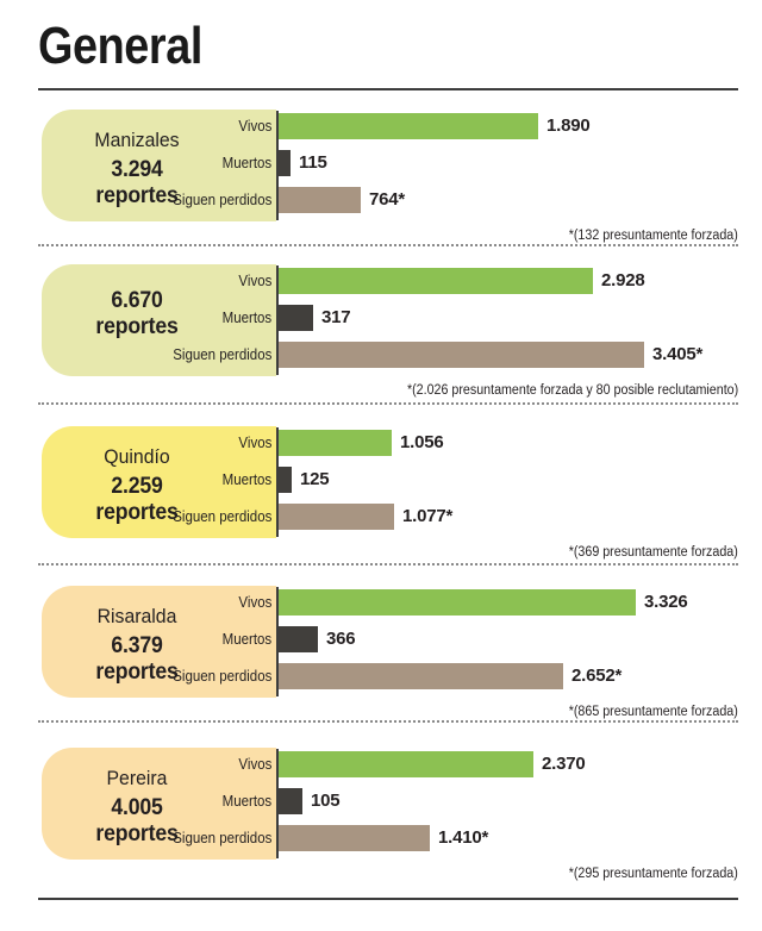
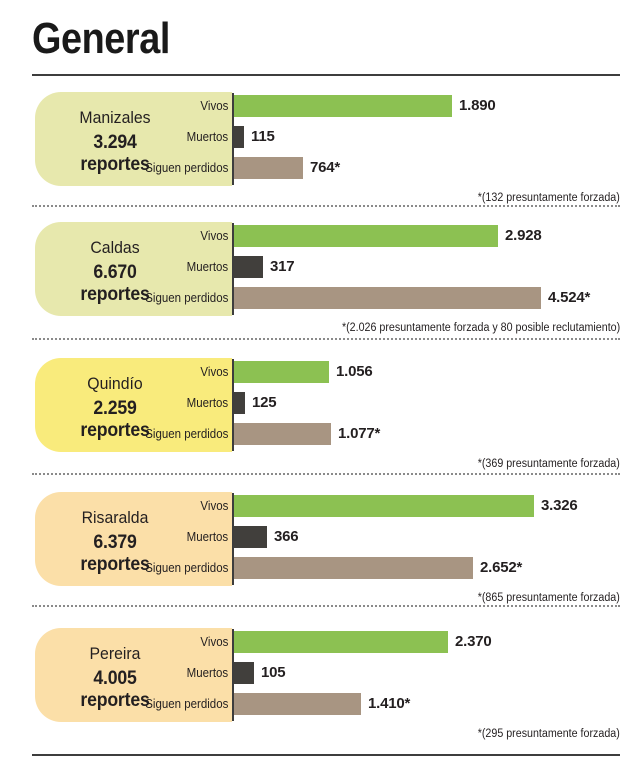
  General
  Manizales
  3.294
  reportes
  Vivos
  1.890
  Muertos
  115
  Siguen perdidos
  764*
  *(132 presuntamente forzada)
+ Caldas
  6.670
  reportes
  Vivos
  2.928
  Muertos
  317
  Siguen perdidos
- 3.405*
+ 4.524*
  *(2.026 presuntamente forzada y 80 posible reclutamiento)
  Quindío
  2.259
  reportes
  Vivos
  1.056
  Muertos
  125
  Siguen perdidos
  1.077*
  *(369 presuntamente forzada)
  Risaralda
  6.379
  reportes
  Vivos
  3.326
  Muertos
  366
  Siguen perdidos
  2.652*
  *(865 presuntamente forzada)
  Pereira
  4.005
  reportes
  Vivos
  2.370
  Muertos
  105
  Siguen perdidos
  1.410*
  *(295 presuntamente forzada)
